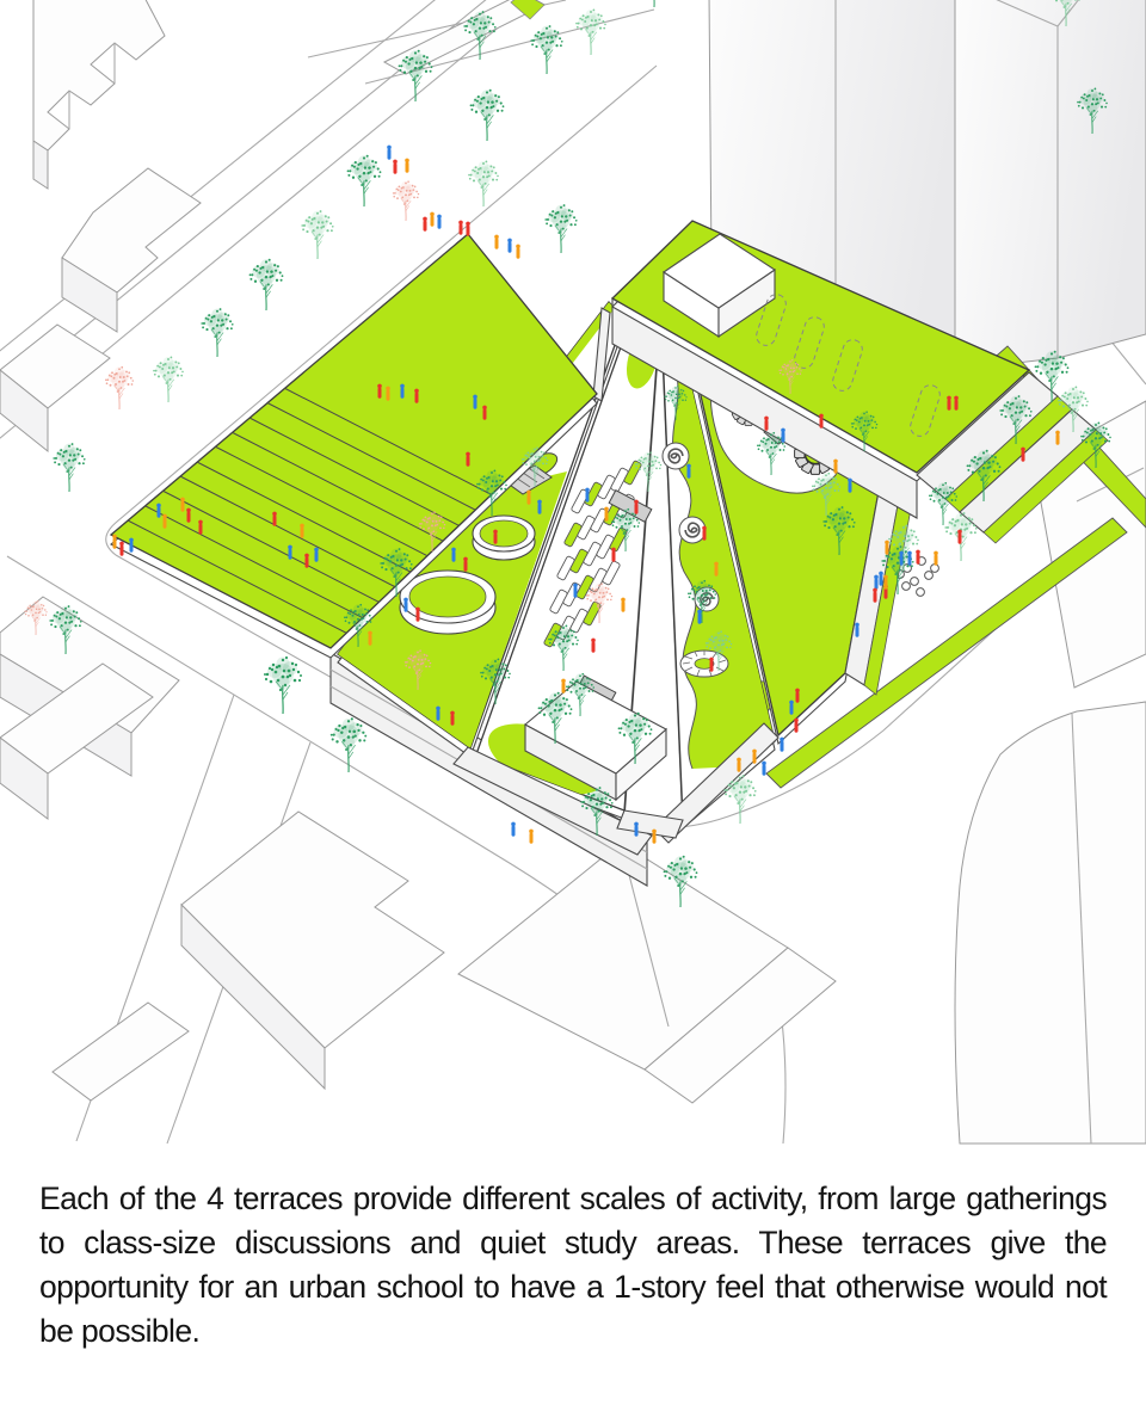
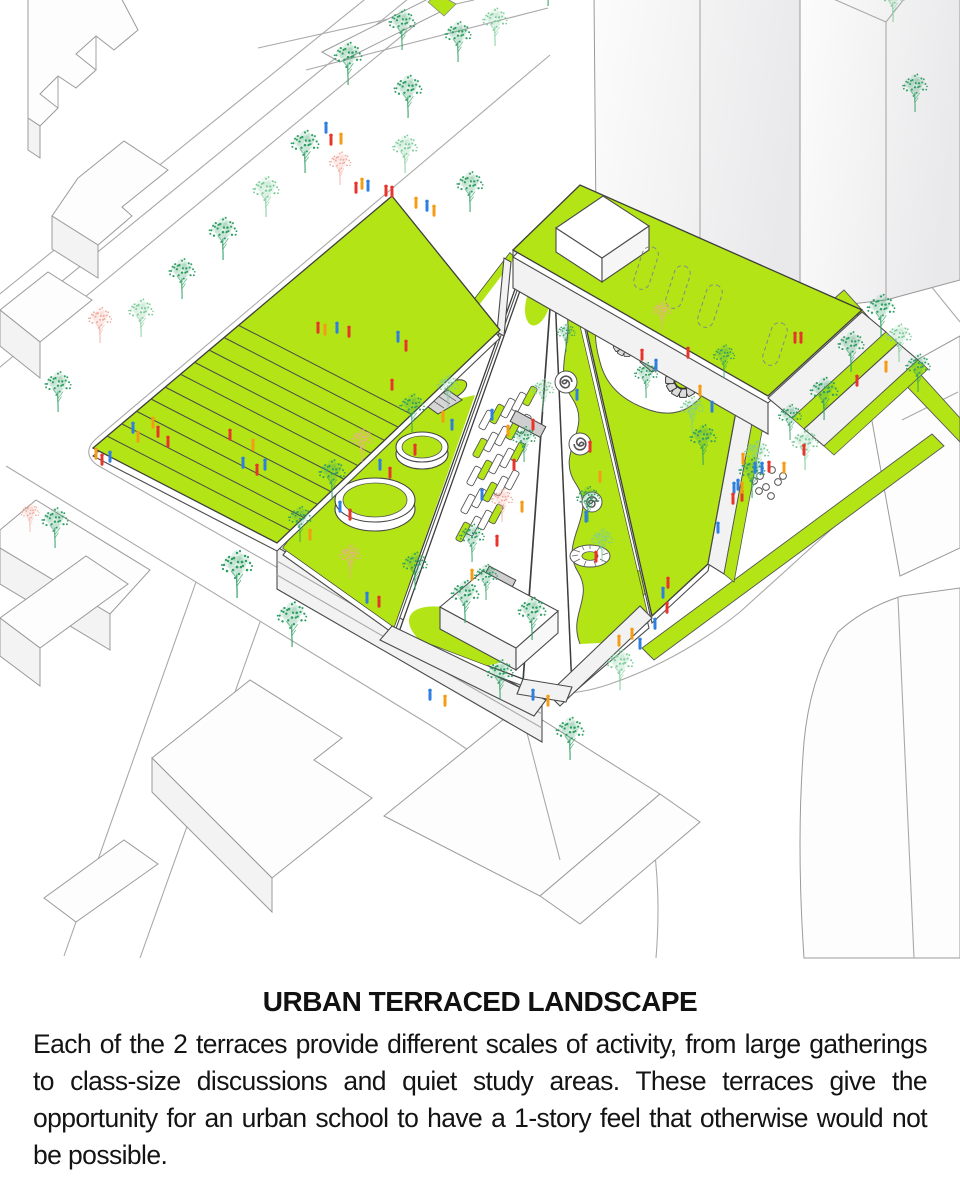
+ URBAN TERRACED LANDSCAPE
- Each of the 4 terraces provide different scales of activity, from large gatherings to class-size discussions and quiet study areas. These terraces give the opportunity for an urban school to have a 1-story feel that otherwise would not be possible.
+ Each of the 2 terraces provide different scales of activity, from large gatherings to class-size discussions and quiet study areas. These terraces give the opportunity for an urban school to have a 1-story feel that otherwise would not be possible.
